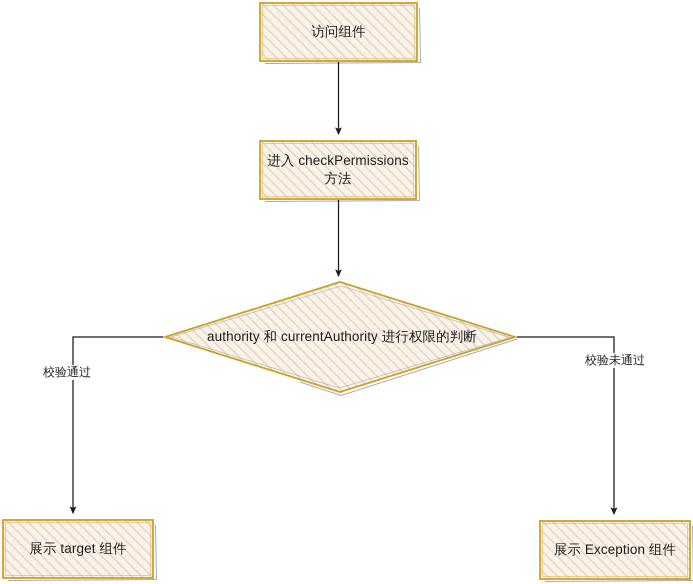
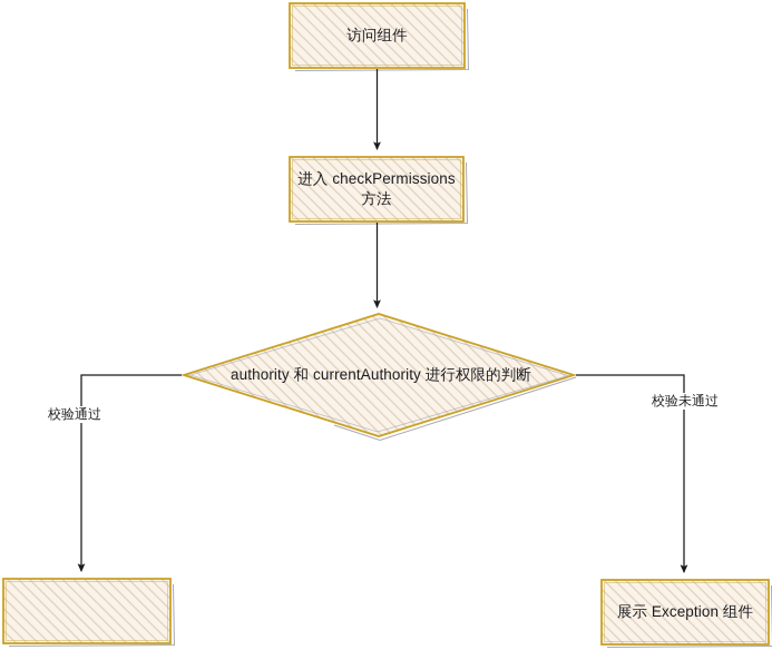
  访问组件
  进入 checkPermissions
  方法
  authority 和 currentAuthority 进行权限的判断
- 展示 target 组件
  展示 Exception 组件
  校验通过
  校验未通过
